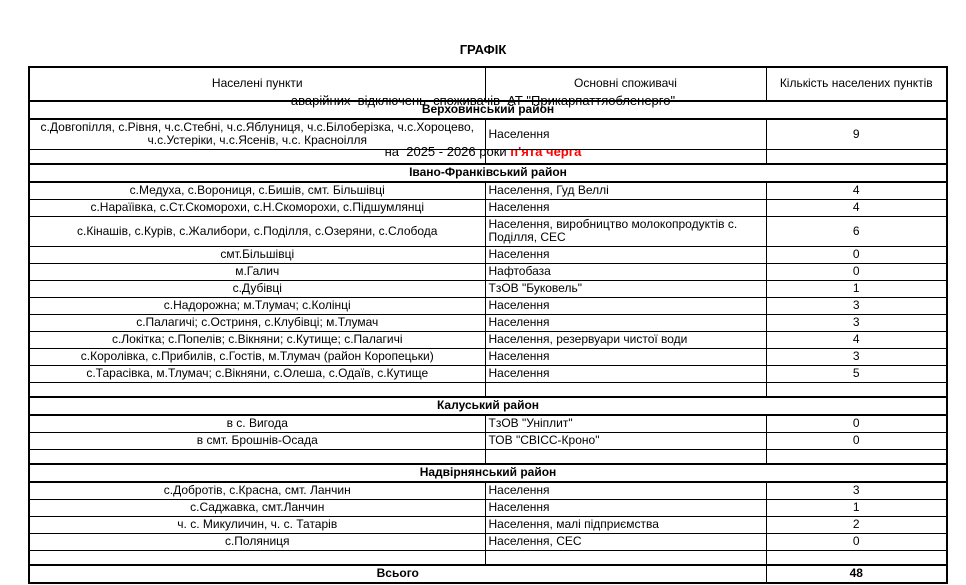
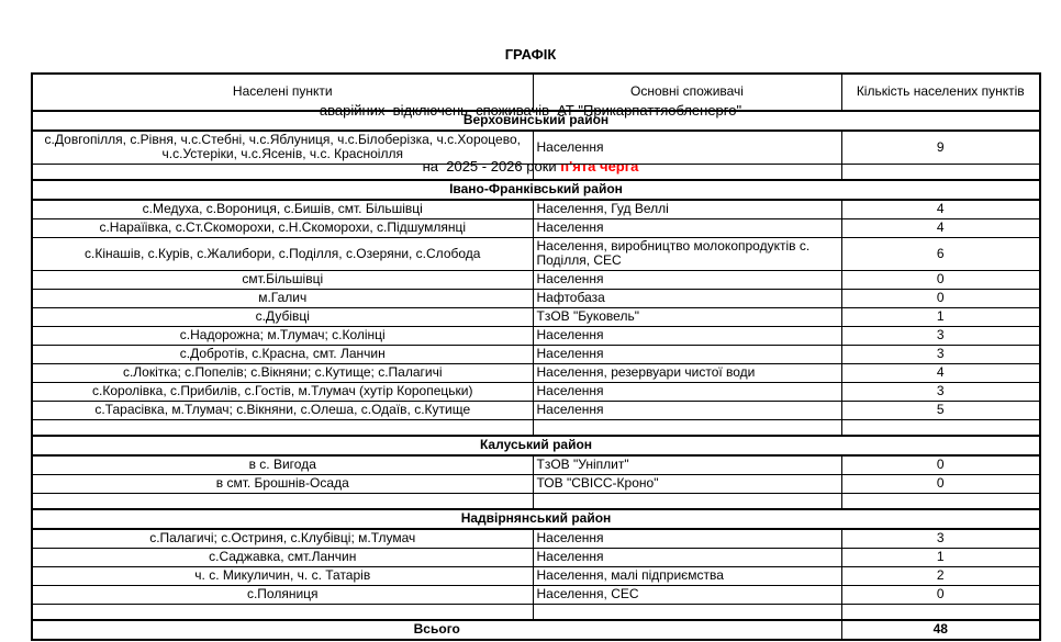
  ГРАФІК
  аварійних відключень споживачів АТ "Прикарпаттяобленерго"
  на 2025 - 2026 роки п'ята черга
  Населені пункти	Основні споживачі	Кількість населених пунктів
  Верховинський район
  с.Довгопілля, с.Рівня, ч.с.Стебні, ч.с.Яблуниця, ч.с.Білоберізка, ч.с.Хороцево, ч.с.Устеріки, ч.с.Ясенів, ч.с. Красноілля	Населення	9
  Івано-Франківський район
  с.Медуха, с.Ворониця, с.Бишів, смт. Більшівці	Населення, Гуд Веллі	4
  с.Нараїівка, с.Ст.Скоморохи, с.Н.Скоморохи, с.Підшумлянці	Населення	4
  с.Кінашів, с.Курів, с.Жалибори, с.Поділля, с.Озеряни, с.Слобода	Населення, виробництво молокопродуктів с. Поділля, СЕС	6
  смт.Більшівці	Населення	0
  м.Галич	Нафтобаза	0
  с.Дубівці	ТзОВ "Буковель"	1
  с.Надорожна; м.Тлумач; с.Колінці	Населення	3
- с.Палагичі; с.Остриня, с.Клубівці; м.Тлумач	Населення	3
+ с.Добротів, с.Красна, смт. Ланчин	Населення	3
  с.Локітка; с.Попелів; с.Вікняни; с.Кутище; с.Палагичі	Населення, резервуари чистої води	4
- с.Королівка, с.Прибилів, с.Гостів, м.Тлумач (район Коропецьки)	Населення	3
+ с.Королівка, с.Прибилів, с.Гостів, м.Тлумач (хутір Коропецьки)	Населення	3
  с.Тарасівка, м.Тлумач; с.Вікняни, с.Олеша, с.Одаїв, с.Кутище	Населення	5
  Калуський район
  в с. Вигода	ТзОВ "Уніплит"	0
  в смт. Брошнів-Осада	ТОВ "СВІСС-Кроно"	0
  Надвірнянський район
- с.Добротів, с.Красна, смт. Ланчин	Населення	3
+ с.Палагичі; с.Остриня, с.Клубівці; м.Тлумач	Населення	3
  с.Саджавка, смт.Ланчин	Населення	1
  ч. с. Микуличин, ч. с. Татарів	Населення, малі підприємства	2
  с.Поляниця	Населення, СЕС	0
  Всього	48
